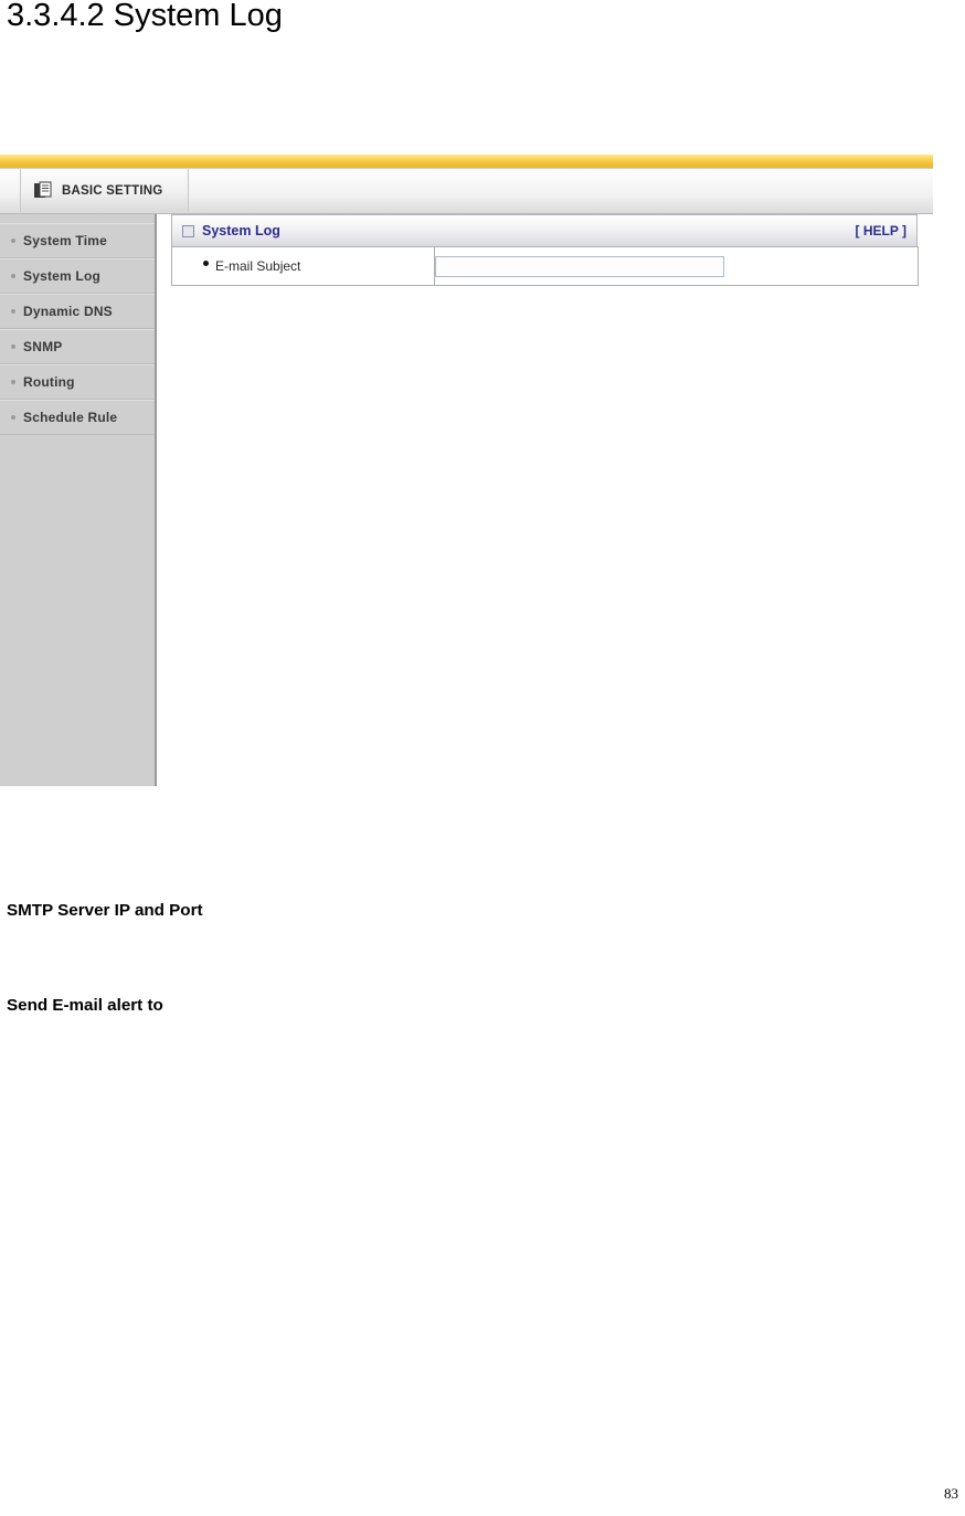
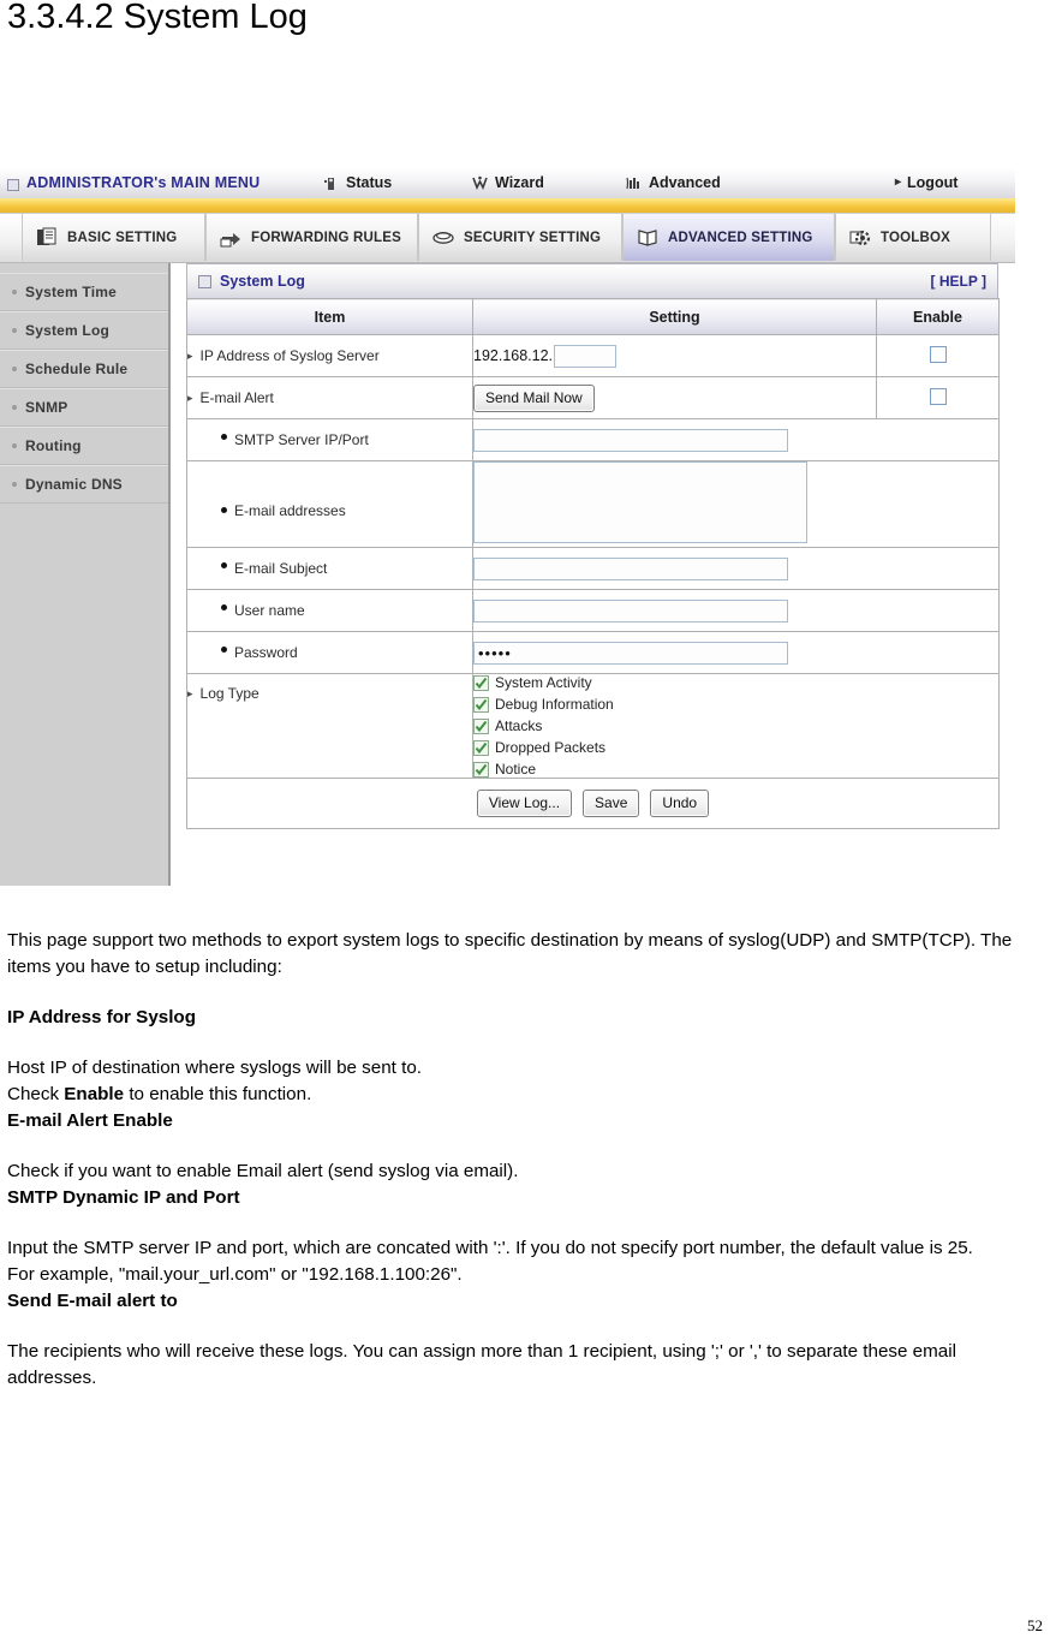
  3.3.4.2 System Log
+ ADMINISTRATOR's MAIN MENU
+ Status
+ Wizard
+ Advanced
+ ▸
+ Logout
  BASIC SETTING
+ FORWARDING RULES
+ SECURITY SETTING
+ ADVANCED SETTING
+ TOOLBOX
  System Time
  System Log
- Dynamic DNS
+ Schedule Rule
  SNMP
  Routing
- Schedule Rule
+ Dynamic DNS
  System Log
  [ HELP ]
+ Item	Setting	Enable
+ ▸ IP Address of Syslog Server	192.168.12.
+ ▸ E-mail Alert	Send Mail Now
+ SMTP Server IP/Port
+ E-mail addresses
  E-mail Subject
+ User name
+ Password	•••••
+ ▸ Log Type	System Activity Debug Information Attacks Dropped Packets Notice
+ View Log... Save Undo
+ This page support two methods to export system logs to specific destination by means of syslog(UDP) and SMTP(TCP). The items you have to setup including:
+ IP Address for Syslog
+ Host IP of destination where syslogs will be sent to.
+ Check Enable to enable this function.
+ E-mail Alert Enable
+ Check if you want to enable Email alert (send syslog via email).
- SMTP Server IP and Port
+ SMTP Dynamic IP and Port
+ Input the SMTP server IP and port, which are concated with ':'. If you do not specify port number, the default value is 25.
+ For example, "mail.your_url.com" or "192.168.1.100:26".
  Send E-mail alert to
+ The recipients who will receive these logs. You can assign more than 1 recipient, using ';' or ',' to separate these email addresses.
- 83
+ 52
